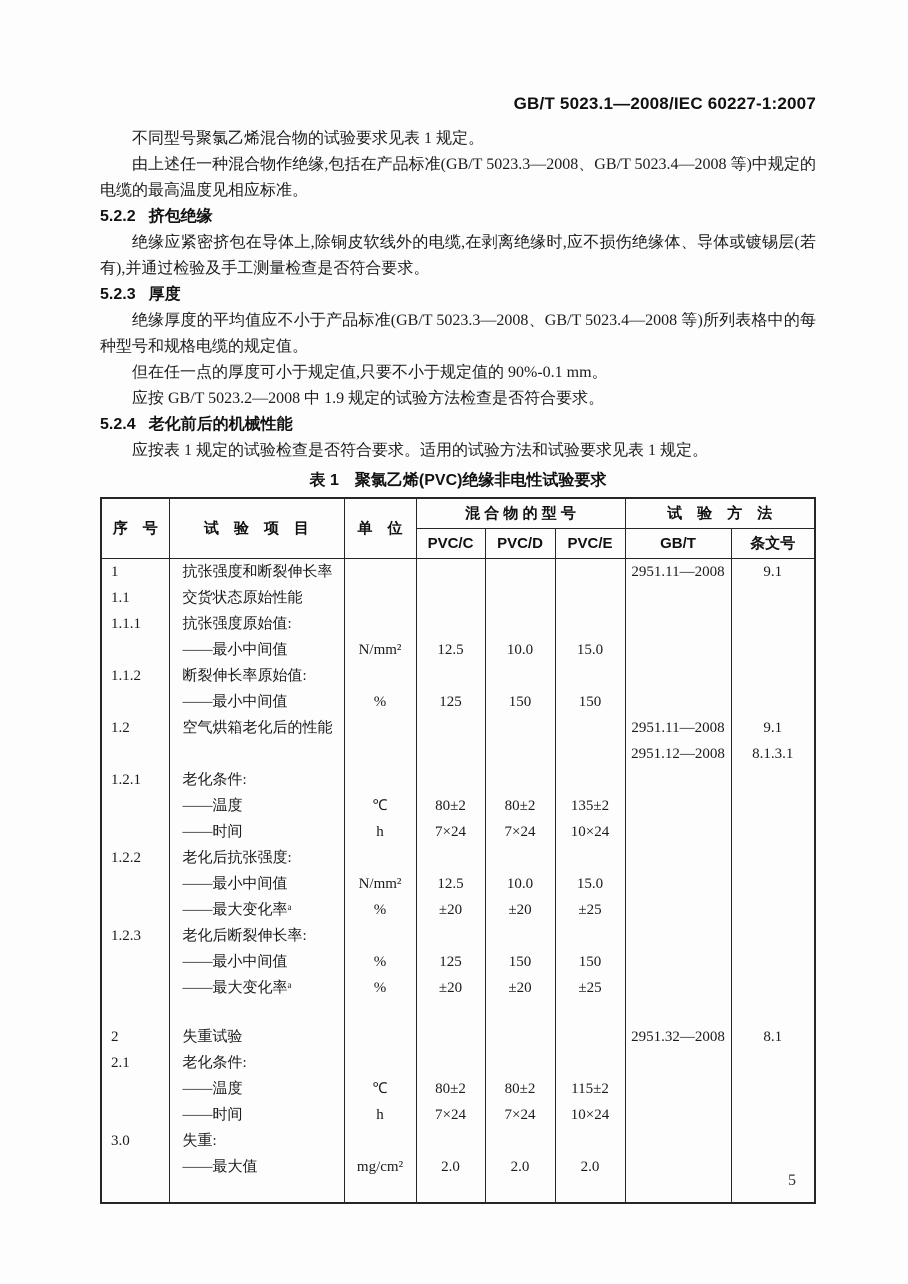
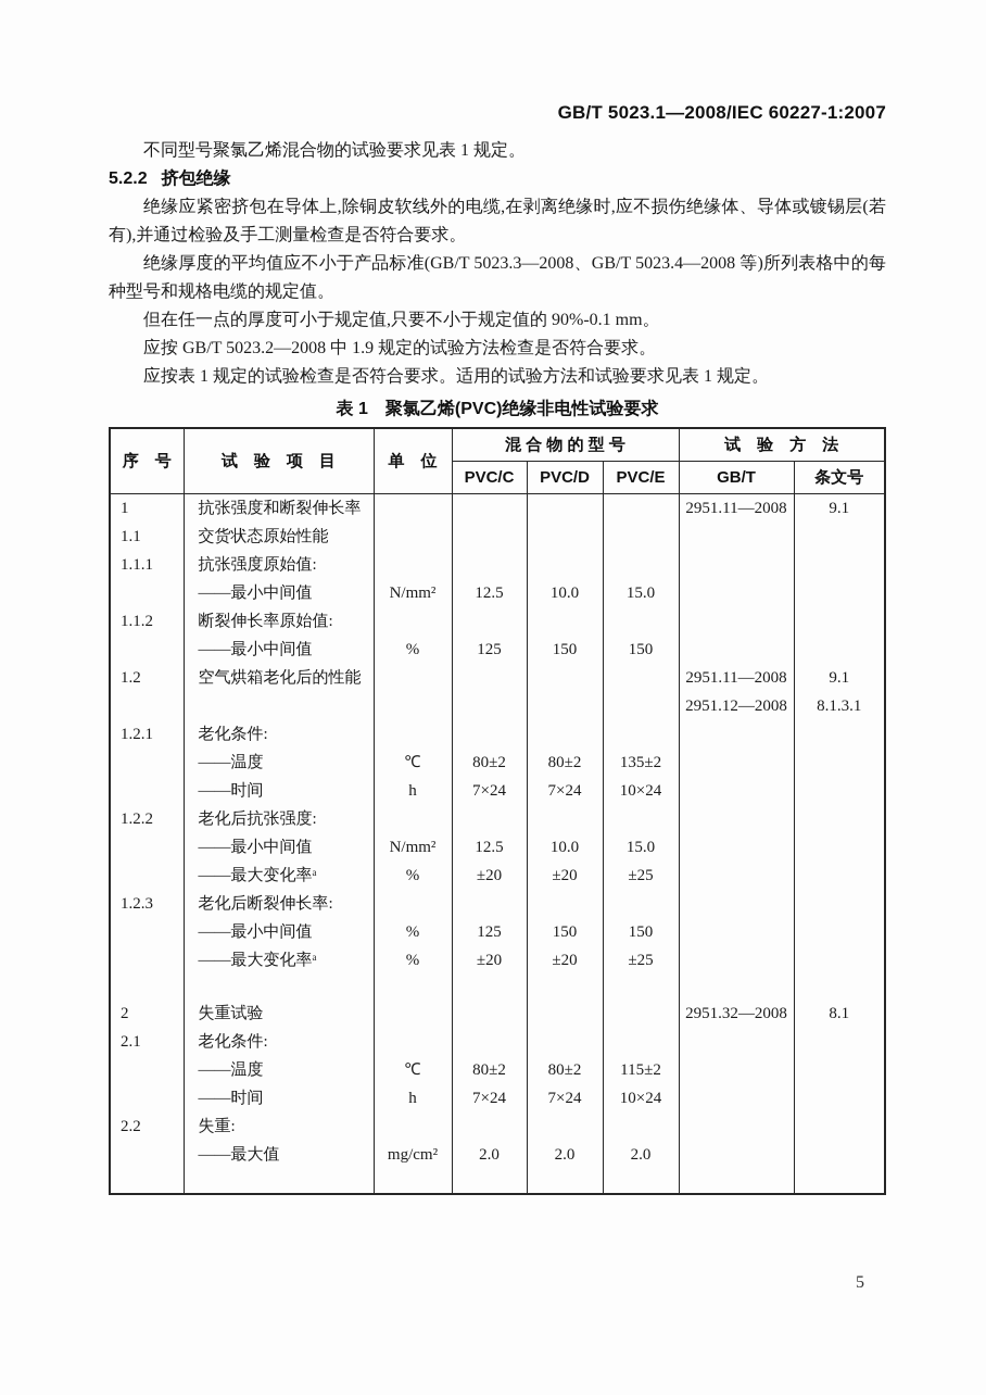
  GB/T 5023.1—2008/IEC 60227-1:2007
  不同型号聚氯乙烯混合物的试验要求见表 1 规定。
- 由上述任一种混合物作绝缘,包括在产品标准(GB/T 5023.3—2008、GB/T 5023.4—2008 等)中规定的电缆的最高温度见相应标准。
  5.2.2 挤包绝缘
  绝缘应紧密挤包在导体上,除铜皮软线外的电缆,在剥离绝缘时,应不损伤绝缘体、导体或镀锡层(若有),并通过检验及手工测量检查是否符合要求。
- 5.2.3 厚度
  绝缘厚度的平均值应不小于产品标准(GB/T 5023.3—2008、GB/T 5023.4—2008 等)所列表格中的每种型号和规格电缆的规定值。
  但在任一点的厚度可小于规定值,只要不小于规定值的 90%-0.1 mm。
  应按 GB/T 5023.2—2008 中 1.9 规定的试验方法检查是否符合要求。
- 5.2.4 老化前后的机械性能
  应按表 1 规定的试验检查是否符合要求。适用的试验方法和试验要求见表 1 规定。
  表 1 聚氯乙烯(PVC)绝缘非电性试验要求
  序 号	试 验 项 目	单 位	混 合 物 的 型 号	试 验 方 法
  PVC/C	PVC/D	PVC/E	GB/T	条文号
  1	抗张强度和断裂伸长率					2951.11—2008	9.1
  1.1	交货状态原始性能
  1.1.1	抗张强度原始值:
  	——最小中间值	N/mm²	12.5	10.0	15.0
  1.1.2	断裂伸长率原始值:
  	——最小中间值	%	125	150	150
  1.2	空气烘箱老化后的性能					2951.11—2008	9.1
  						2951.12—2008	8.1.3.1
  1.2.1	老化条件:
  	——温度	℃	80±2	80±2	135±2
  	——时间	h	7×24	7×24	10×24
  1.2.2	老化后抗张强度:
  	——最小中间值	N/mm²	12.5	10.0	15.0
  	——最大变化率ᵃ	%	±20	±20	±25
  1.2.3	老化后断裂伸长率:
  	——最小中间值	%	125	150	150
  	——最大变化率ᵃ	%	±20	±20	±25
  2	失重试验					2951.32—2008	8.1
  2.1	老化条件:
  	——温度	℃	80±2	80±2	115±2
  	——时间	h	7×24	7×24	10×24
- 3.0	失重:
+ 2.2	失重:
  	——最大值	mg/cm²	2.0	2.0	2.0
  5
